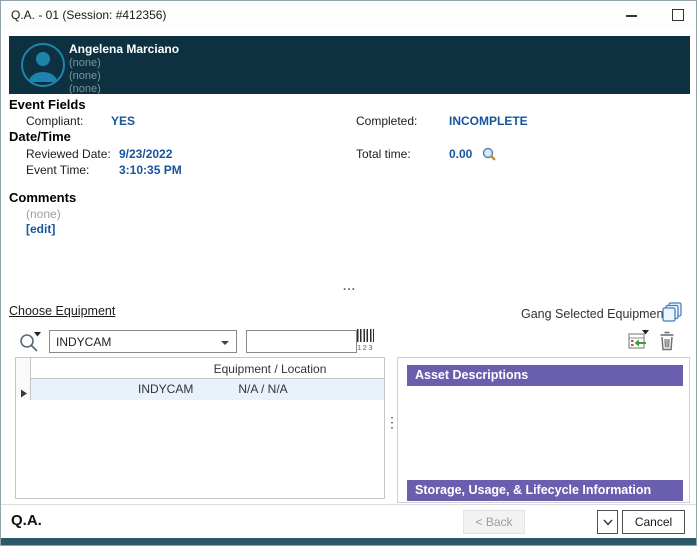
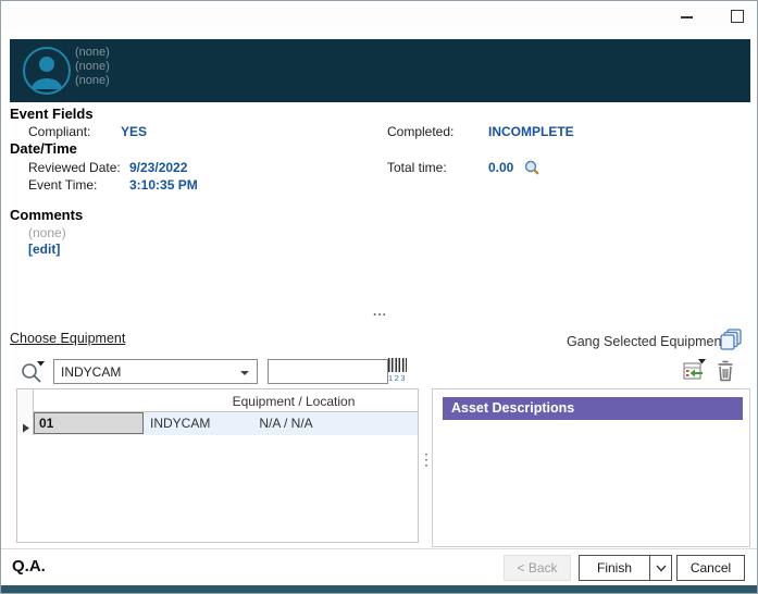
- Q.A. - 01 (Session: #412356)
- Angelena Marciano
  (none)
  (none)
  (none)
  Event Fields
  Compliant:
  YES
  Completed:
  INCOMPLETE
  Date/Time
  Reviewed Date:
  9/23/2022
  Total time:
  0.00
  Event Time:
  3:10:35 PM
  Comments
  (none)
  [edit]
  ...
  Choose Equipment
  Gang Selected Equipmen
  INDYCAM
  123
  Equipment / Location
+ 01
  INDYCAM
  N/A / N/A
  ⋮
  Asset Descriptions
- Storage, Usage, & Lifecycle Information
  Q.A.
  < Back
+ Finish
  Cancel
